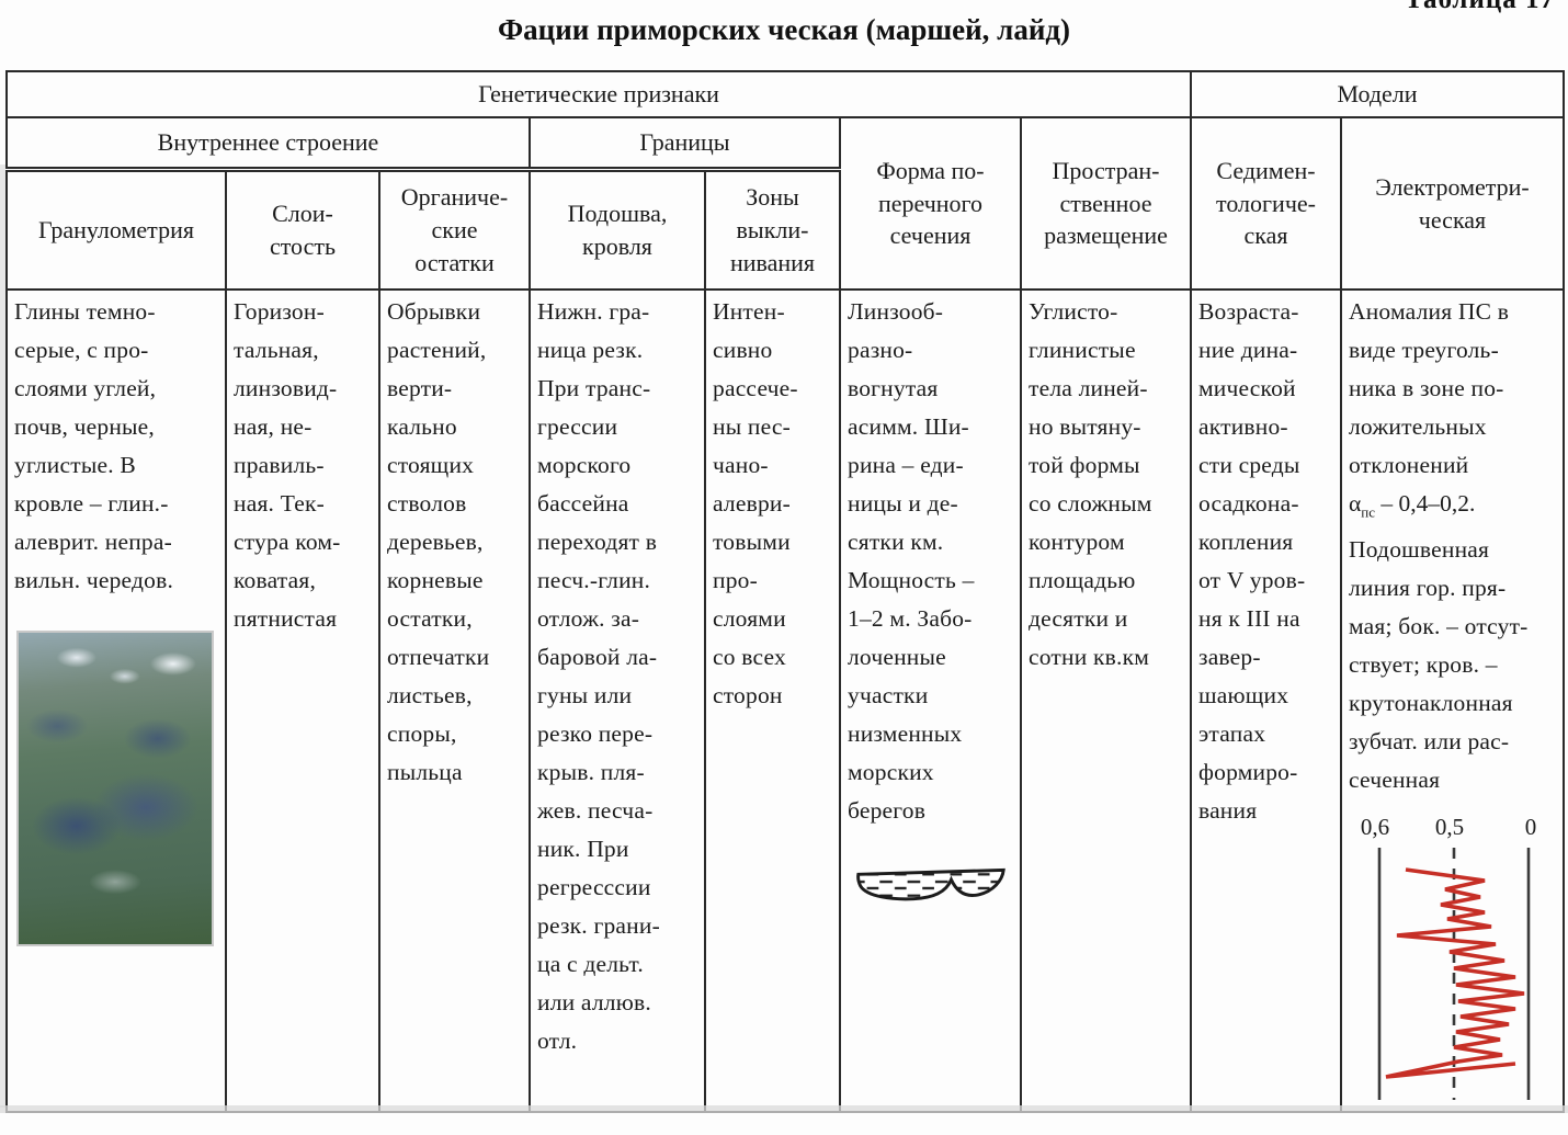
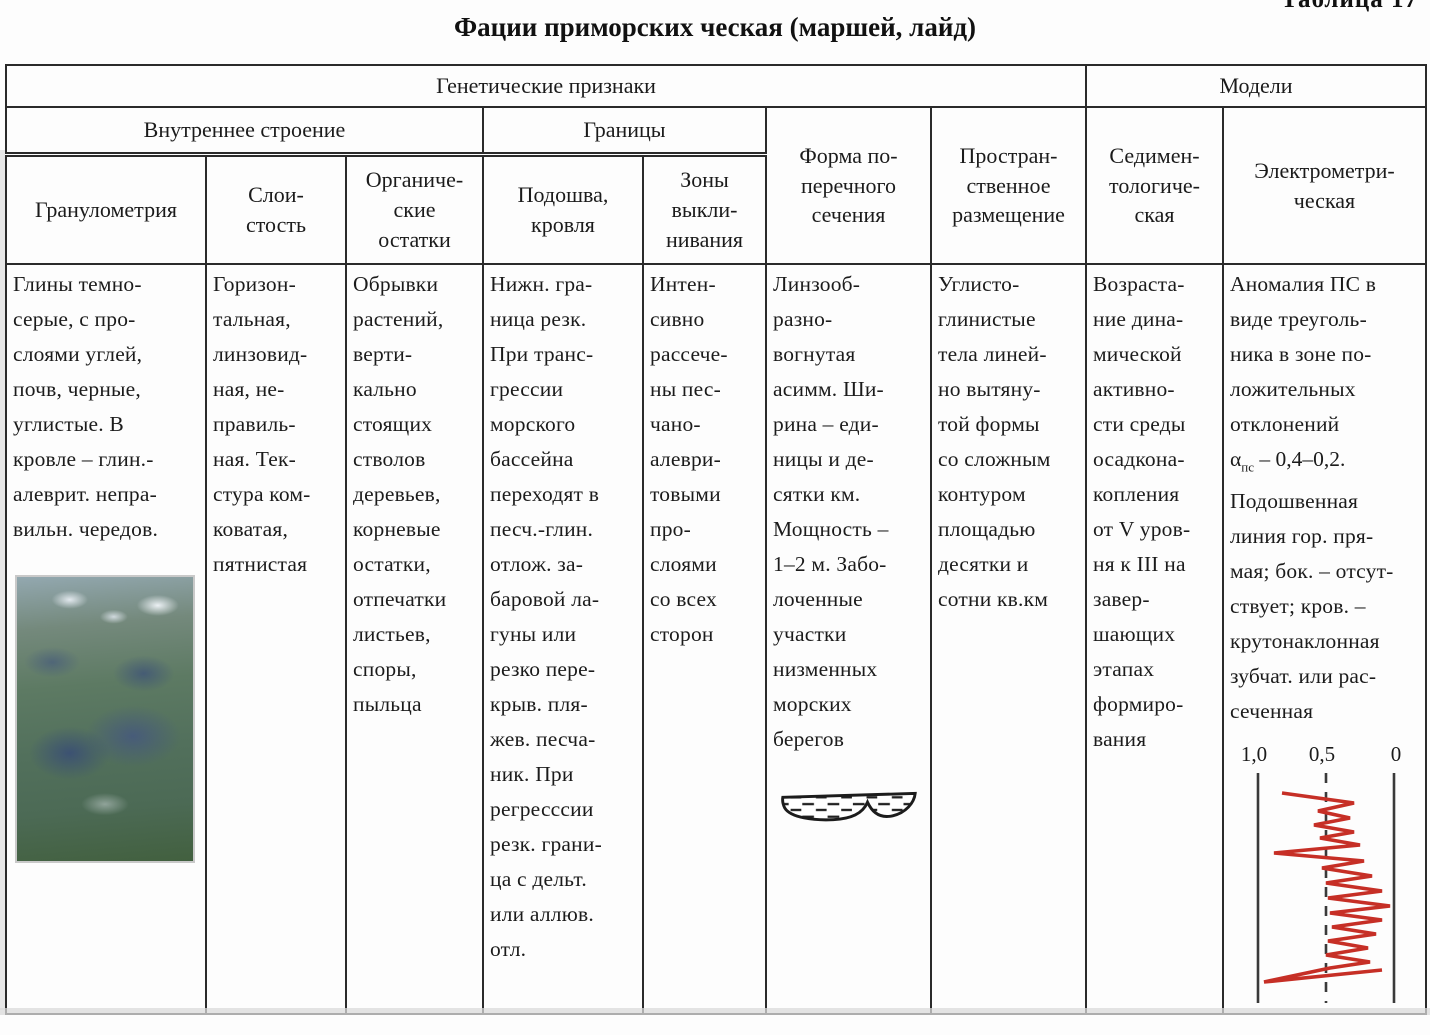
  Фации приморских ческая (маршей, лайд)
  Генетические признаки	Модели
  Внутреннее строение	Границы	Форма по- перечного сечения	Простран- ственное размещение	Седимен- тологиче- ская	Электрометри- ческая
  Гранулометрия	Слои- стость	Органиче- ские остатки	Подошва, кровля	Зоны выкли- нивания
- Глины темно- серые, с про- слоями углей, почв, черные, углистые. В кровле – глин.- алеврит. непра- вильн. чередов.	Горизон- тальная, линзовид- ная, не- правиль- ная. Тек- стура ком- коватая, пятнистая	Обрывки растений, верти- кально стоящих стволов деревьев, корневые остатки, отпечатки листьев, споры, пыльца	Нижн. гра- ница резк. При транс- грессии морского бассейна переходят в песч.-глин. отлож. за- баровой ла- гуны или резко пере- крыв. пля- жев. песча- ник. При регресссии резк. грани- ца с дельт. или аллюв. отл.	Интен- сивно рассече- ны пес- чано- алеври- товыми про- слоями со всех сторон	Линзооб- разно- вогнутая асимм. Ши- рина – еди- ницы и де- сятки км. Мощность – 1–2 м. Забо- лоченные участки низменных морских берегов	Углисто- глинистые тела линей- но вытяну- той формы со сложным контуром площадью десятки и сотни кв.км	Возраста- ние дина- мической активно- сти среды осадкона- копления от V уров- ня к III на завер- шающих этапах формиро- вания	Аномалия ПС в виде треуголь- ника в зоне по- ложительных отклонений αпс – 0,4–0,2. Подошвенная линия гор. пря- мая; бок. – отсут- ствует; кров. – крутонаклонная зубчат. или рас- сеченная 0,6 0,5 0
+ Глины темно- серые, с про- слоями углей, почв, черные, углистые. В кровле – глин.- алеврит. непра- вильн. чередов.	Горизон- тальная, линзовид- ная, не- правиль- ная. Тек- стура ком- коватая, пятнистая	Обрывки растений, верти- кально стоящих стволов деревьев, корневые остатки, отпечатки листьев, споры, пыльца	Нижн. гра- ница резк. При транс- грессии морского бассейна переходят в песч.-глин. отлож. за- баровой ла- гуны или резко пере- крыв. пля- жев. песча- ник. При регресссии резк. грани- ца с дельт. или аллюв. отл.	Интен- сивно рассече- ны пес- чано- алеври- товыми про- слоями со всех сторон	Линзооб- разно- вогнутая асимм. Ши- рина – еди- ницы и де- сятки км. Мощность – 1–2 м. Забо- лоченные участки низменных морских берегов	Углисто- глинистые тела линей- но вытяну- той формы со сложным контуром площадью десятки и сотни кв.км	Возраста- ние дина- мической активно- сти среды осадкона- копления от V уров- ня к III на завер- шающих этапах формиро- вания	Аномалия ПС в виде треуголь- ника в зоне по- ложительных отклонений αпс – 0,4–0,2. Подошвенная линия гор. пря- мая; бок. – отсут- ствует; кров. – крутонаклонная зубчат. или рас- сеченная 1,0 0,5 0
